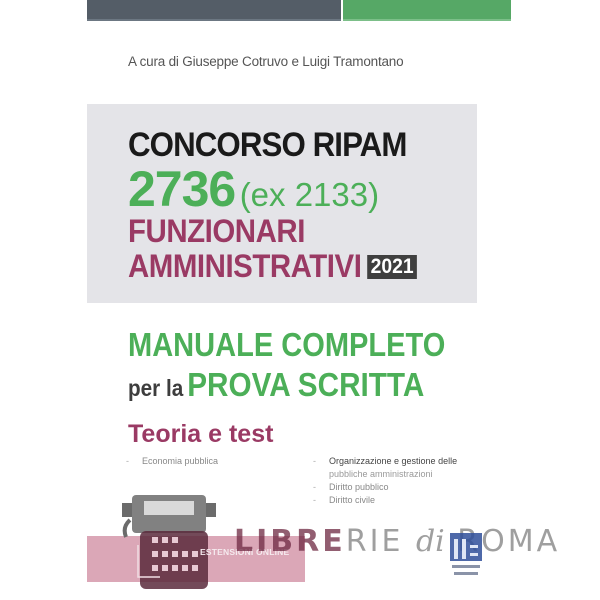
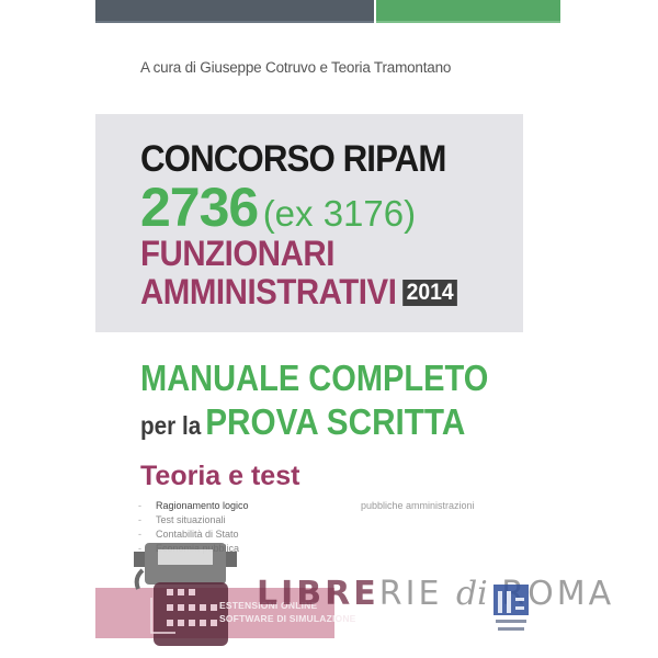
- A cura di Giuseppe Cotruvo e Luigi Tramontano
+ A cura di Giuseppe Cotruvo e Teoria Tramontano
  CONCORSO RIPAM
- 2736 (ex 2133)
+ 2736 (ex 3176)
  FUNZIONARI
- AMMINISTRATIVI 2021
+ AMMINISTRATIVI 2014
  MANUALE COMPLETO
  per la PROVA SCRITTA
  Teoria e test
+ Ragionamento logico
+ Test situazionali
+ Contabilità di Stato
  Economia pubblica
- Organizzazione e gestione delle
  pubbliche amministrazioni
- Diritto pubblico
- Diritto civile
  ESTENSIONI ONLINE
+ SOFTWARE DI SIMULAZIONE
  LIBRERIE di ROMA
